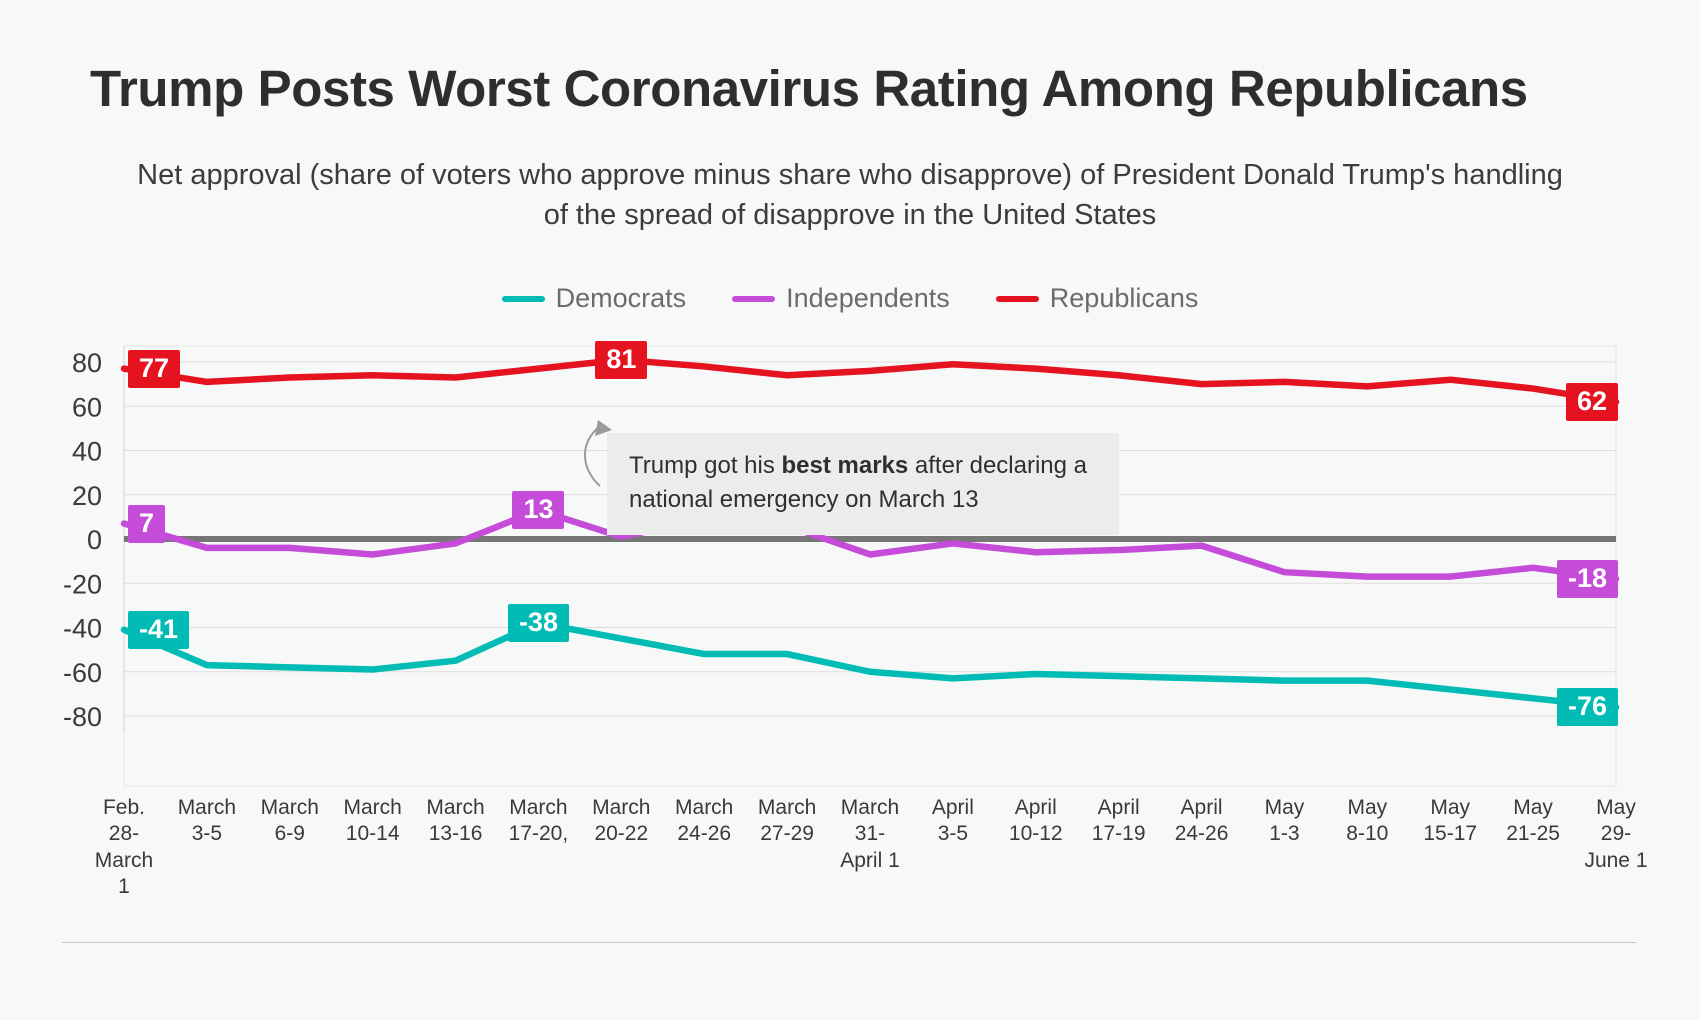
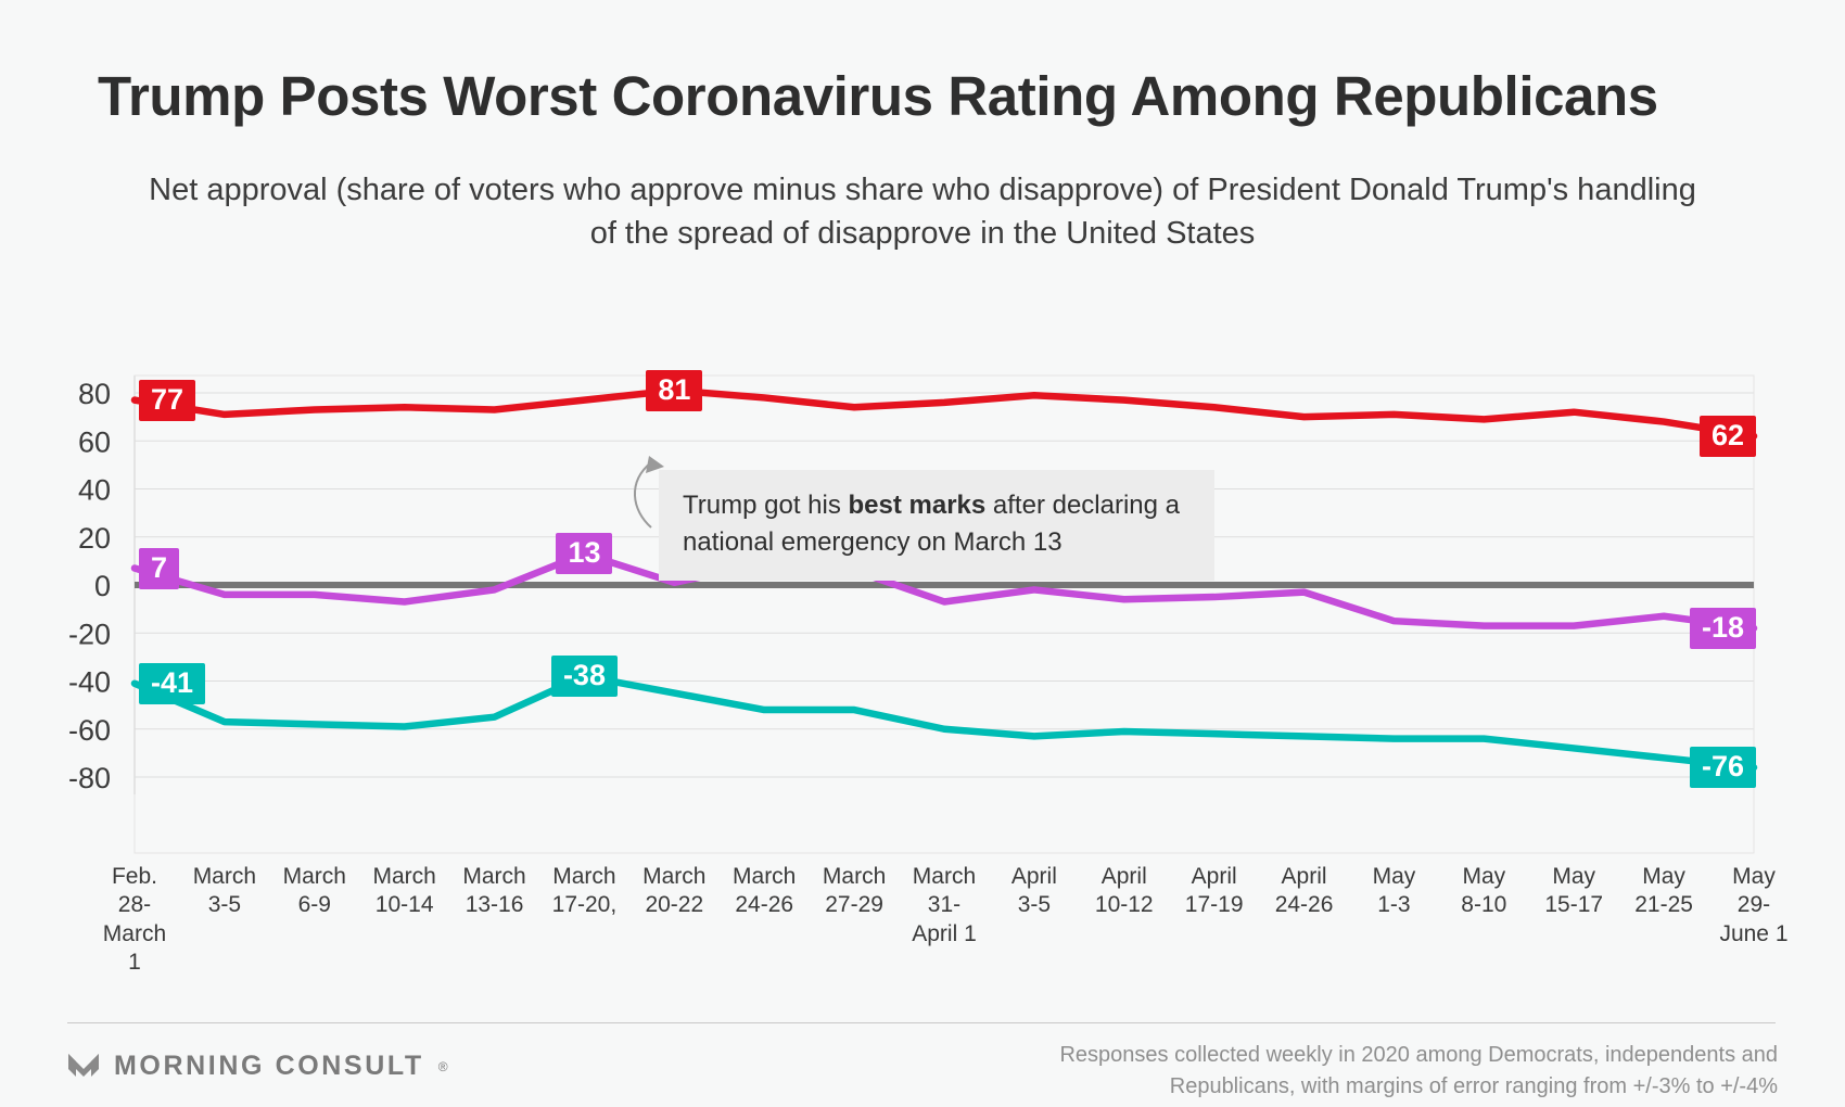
  Trump Posts Worst Coronavirus Rating Among Republicans
  Net approval (share of voters who approve minus share who disapprove) of President Donald Trump's handling of the spread of disapprove in the United States
- Democrats
- Independents
- Republicans
  80
  60
  40
  20
  0
  -20
  -40
  -60
  -80
  Feb.
  28-
  March
  1
  March
  3-5
  March
  6-9
  March
  10-14
  March
  13-16
  March
  17-20,
  March
  20-22
  March
  24-26
  March
  27-29
  March
  31-
  April 1
  April
  3-5
  April
  10-12
  April
  17-19
  April
  24-26
  May
  1-3
  May
  8-10
  May
  15-17
  May
  21-25
  May
  29-
  June 1
  77
  81
  62
  7
  13
  -18
  -41
  -38
  -76
  Trump got his best marks after declaring a national emergency on March 13
+ MORNING CONSULT
+ ®
+ Responses collected weekly in 2020 among Democrats, independents and Republicans, with margins of error ranging from +/-3% to +/-4%
